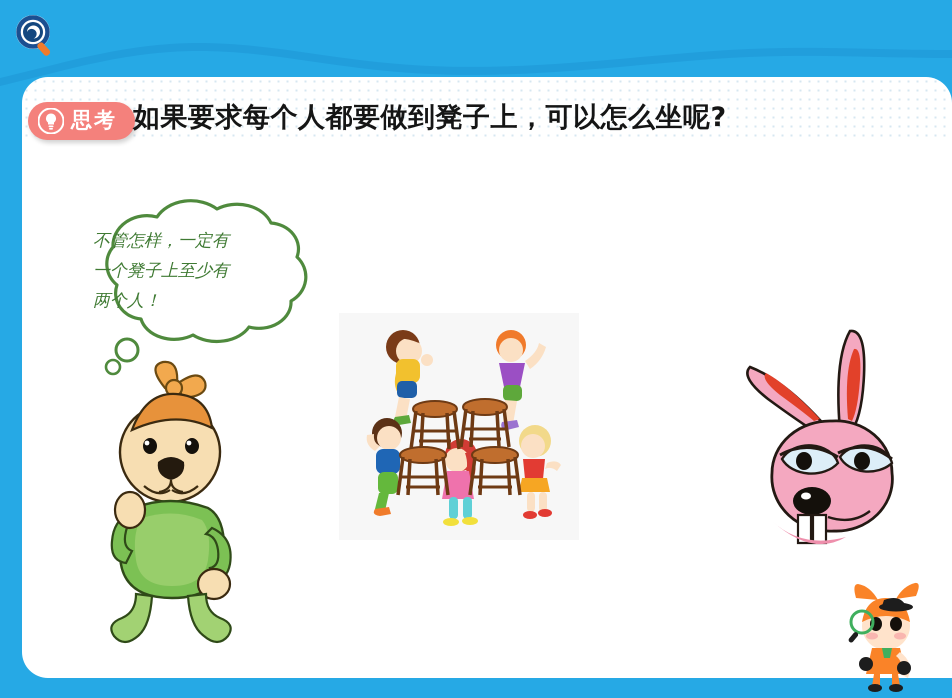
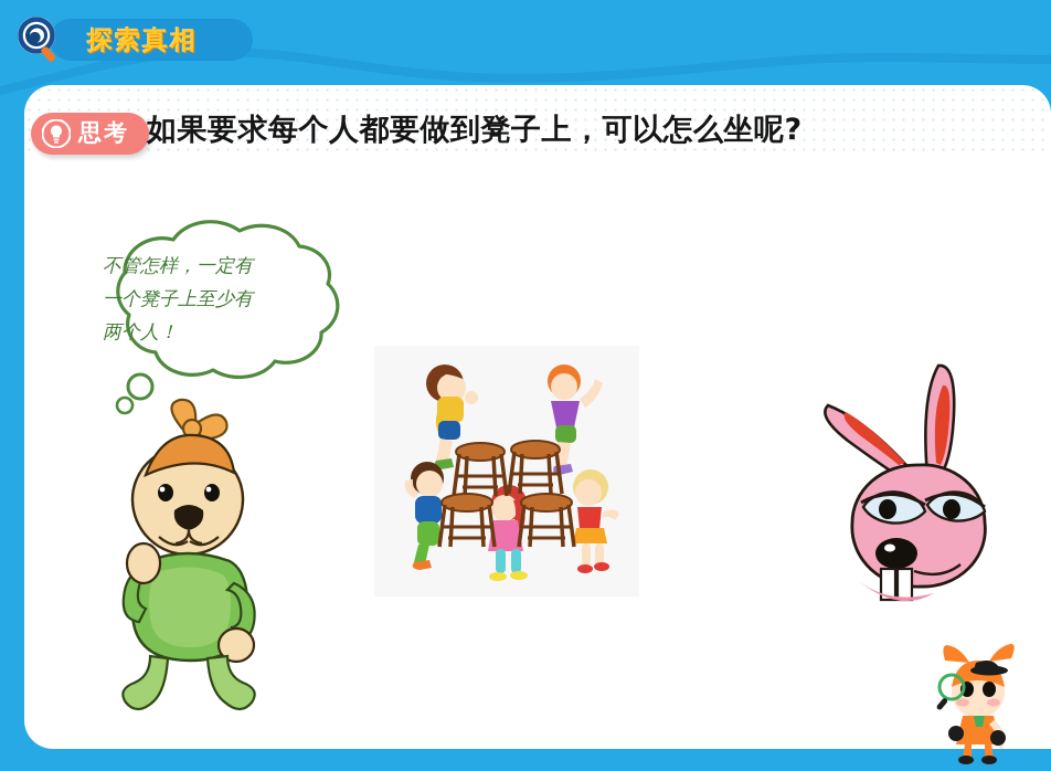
+ 探索真相
  思考
  如果要求每个人都要做到凳子上，可以怎么坐呢?
  不管怎样，一定有
  一个凳子上至少有
  两个人！
